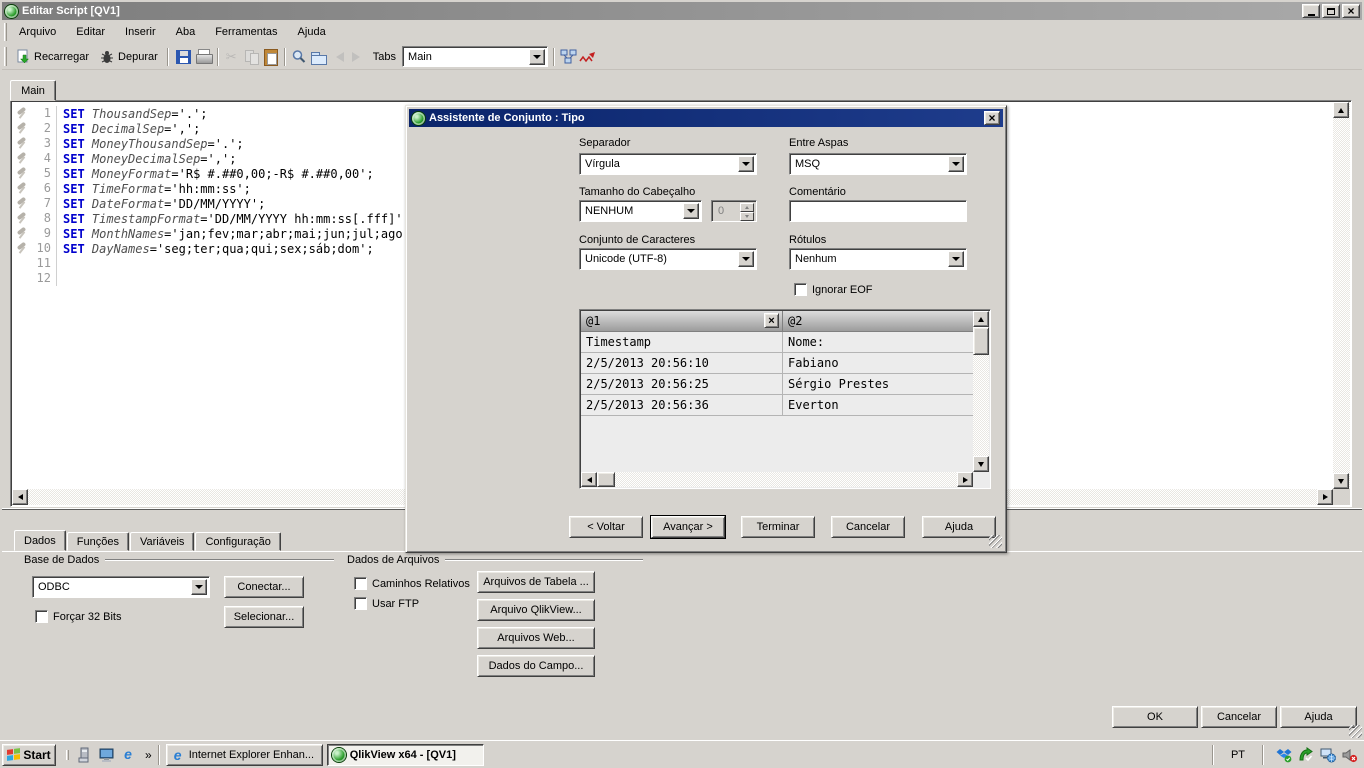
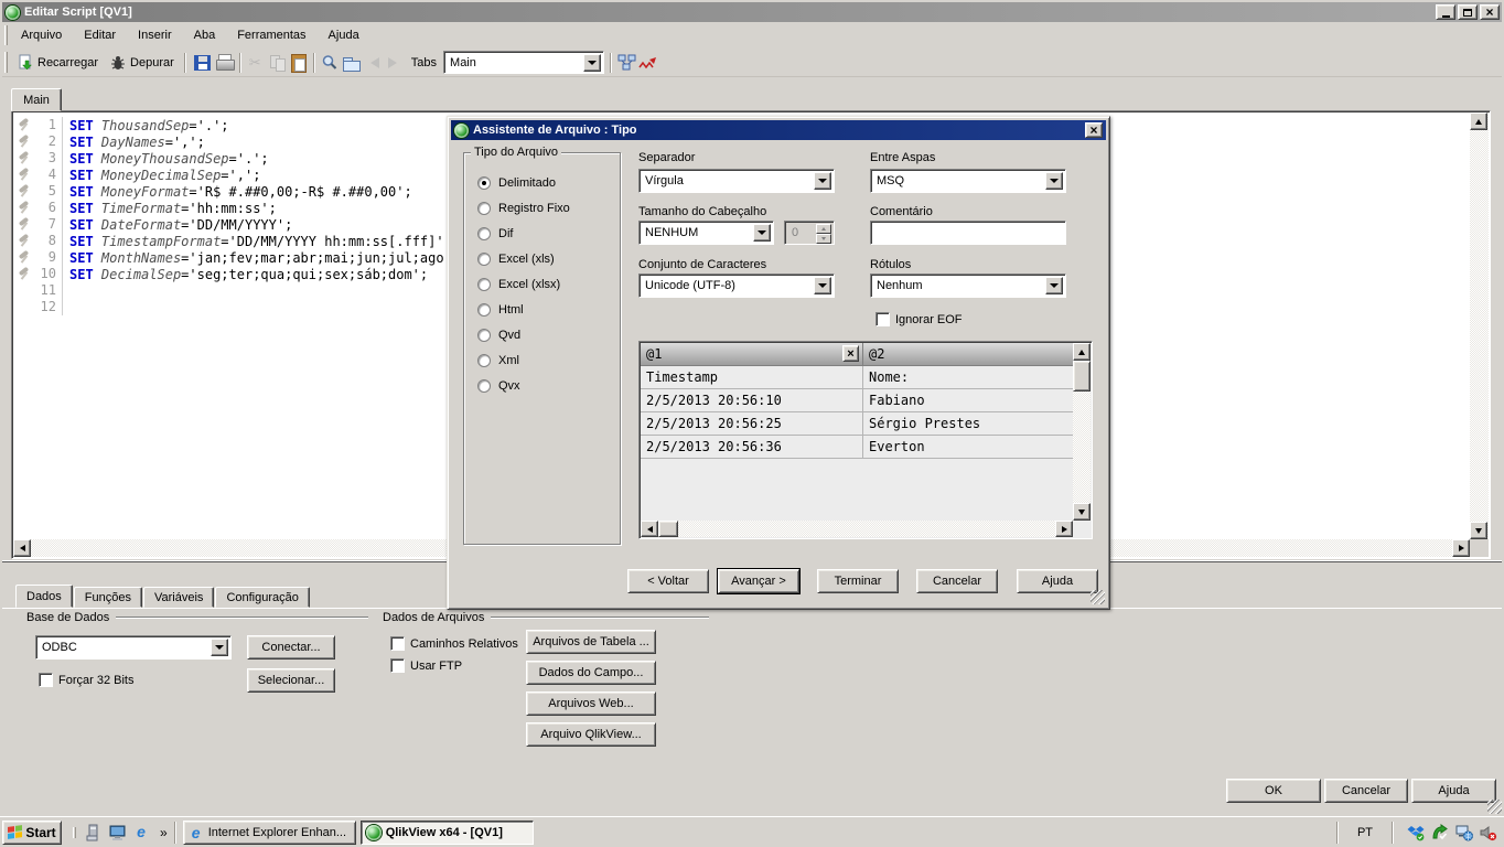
  Editar Script [QV1]
  ×
  Arquivo
  Editar
  Inserir
  Aba
  Ferramentas
  Ajuda
  Recarregar
  Depurar
  Tabs
  Main
  Main
  1
  SET ThousandSep='.';
  2
- SET DecimalSep=',';
+ SET DayNames=',';
  3
  SET MoneyThousandSep='.';
  4
  SET MoneyDecimalSep=',';
  5
  SET MoneyFormat='R$ #.##0,00;-R$ #.##0,00';
  6
  SET TimeFormat='hh:mm:ss';
  7
  SET DateFormat='DD/MM/YYYY';
  8
  SET TimestampFormat='DD/MM/YYYY hh:mm:ss[.fff]'
  9
  SET MonthNames='jan;fev;mar;abr;mai;jun;jul;ago
  10
- SET DayNames='seg;ter;qua;qui;sex;sáb;dom';
+ SET DecimalSep='seg;ter;qua;qui;sex;sáb;dom';
  11
  12
  Dados
  Funções
  Variáveis
  Configuração
  Base de Dados
  ODBC
  Conectar...
  Selecionar...
  Forçar 32 Bits
  Dados de Arquivos
  Caminhos Relativos
  Usar FTP
  Arquivos de Tabela ...
- Arquivo QlikView...
+ Dados do Campo...
  Arquivos Web...
- Dados do Campo...
+ Arquivo QlikView...
  OK
  Cancelar
  Ajuda
- Assistente de Conjunto : Tipo
+ Assistente de Arquivo : Tipo
  ×
+ Tipo do Arquivo
+ Delimitado
+ Registro Fixo
+ Dif
+ Excel (xls)
+ Excel (xlsx)
+ Html
+ Qvd
+ Xml
+ Qvx
  Separador
  Vírgula
  Entre Aspas
  MSQ
  Tamanho do Cabeçalho
  NENHUM
  0
  Comentário
  Conjunto de Caracteres
  Unicode (UTF-8)
  Rótulos
  Nenhum
  Ignorar EOF
  @1
  ×
  @2
  Timestamp
  Nome:
  2/5/2013 20:56:10
  Fabiano
  2/5/2013 20:56:25
  Sérgio Prestes
  2/5/2013 20:56:36
  Everton
  < Voltar
  Avançar >
  Terminar
  Cancelar
  Ajuda
  Start
  e
  »
  e
  Internet Explorer Enhan...
  QlikView x64 - [QV1]
  PT
